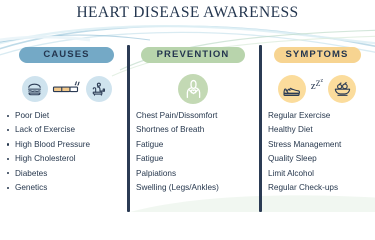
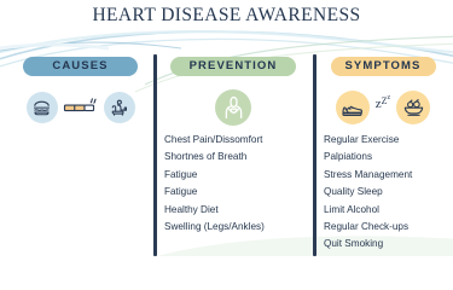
  HEART DISEASE AWARENESS
  CAUSES
- Poor Diet
- Lack of Exercise
- High Blood Pressure
- High Cholesterol
- Diabetes
- Genetics
  PREVENTION
  Chest Pain/Dissomfort
  Shortnes of Breath
  Fatigue
  Fatigue
- Palpiations
+ Healthy Diet
  Swelling (Legs/Ankles)
  SYMPTOMS
  z
  Z
  Regular Exercise
- Healthy Diet
+ Palpiations
  Stress Management
  Quality Sleep
  Limit Alcohol
  Regular Check-ups
+ Quit Smoking
